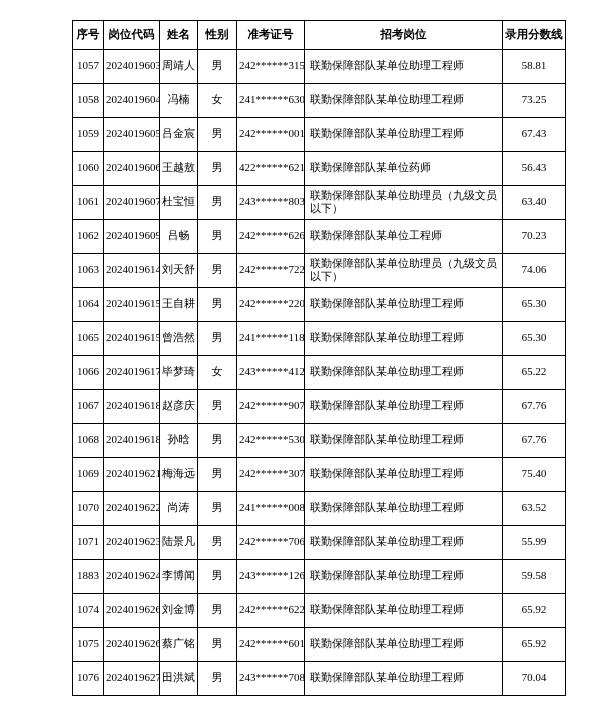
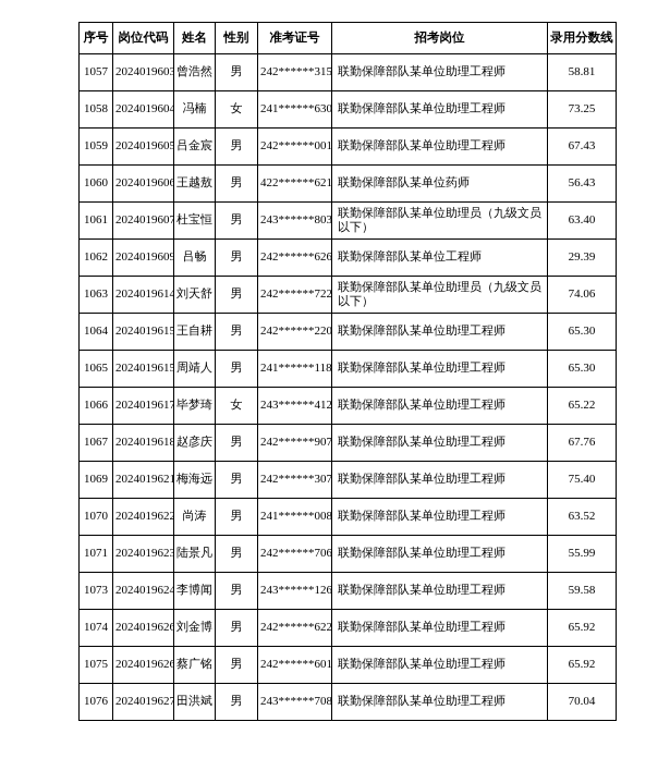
  序号	岗位代码	姓名	性别	准考证号	招考岗位	录用分数线
- 1057	2024019603	周靖人	男	242******315	联勤保障部队某单位助理工程师	58.81
+ 1057	2024019603	曾浩然	男	242******315	联勤保障部队某单位助理工程师	58.81
  1058	2024019604	冯楠	女	241******630	联勤保障部队某单位助理工程师	73.25
  1059	2024019605	吕金宸	男	242******001	联勤保障部队某单位助理工程师	67.43
  1060	2024019606	王越敖	男	422******621	联勤保障部队某单位药师	56.43
  1061	2024019607	杜宝恒	男	243******803	联勤保障部队某单位助理员（九级文员以下）	63.40
- 1062	2024019609	吕畅	男	242******626	联勤保障部队某单位工程师	70.23
+ 1062	2024019609	吕畅	男	242******626	联勤保障部队某单位工程师	29.39
  1063	2024019614	刘天舒	男	242******722	联勤保障部队某单位助理员（九级文员以下）	74.06
  1064	2024019615	王自耕	男	242******220	联勤保障部队某单位助理工程师	65.30
- 1065	2024019615	曾浩然	男	241******118	联勤保障部队某单位助理工程师	65.30
+ 1065	2024019615	周靖人	男	241******118	联勤保障部队某单位助理工程师	65.30
  1066	2024019617	毕梦琦	女	243******412	联勤保障部队某单位助理工程师	65.22
  1067	2024019618	赵彦庆	男	242******907	联勤保障部队某单位助理工程师	67.76
- 1068	2024019618	孙晗	男	242******530	联勤保障部队某单位助理工程师	67.76
  1069	2024019621	梅海远	男	242******307	联勤保障部队某单位助理工程师	75.40
  1070	2024019622	尚涛	男	241******008	联勤保障部队某单位助理工程师	63.52
  1071	2024019623	陆景凡	男	242******706	联勤保障部队某单位助理工程师	55.99
- 1883	2024019624	李博闻	男	243******126	联勤保障部队某单位助理工程师	59.58
+ 1073	2024019624	李博闻	男	243******126	联勤保障部队某单位助理工程师	59.58
  1074	2024019626	刘金博	男	242******622	联勤保障部队某单位助理工程师	65.92
  1075	2024019626	蔡广铭	男	242******601	联勤保障部队某单位助理工程师	65.92
  1076	2024019627	田洪斌	男	243******708	联勤保障部队某单位助理工程师	70.04
